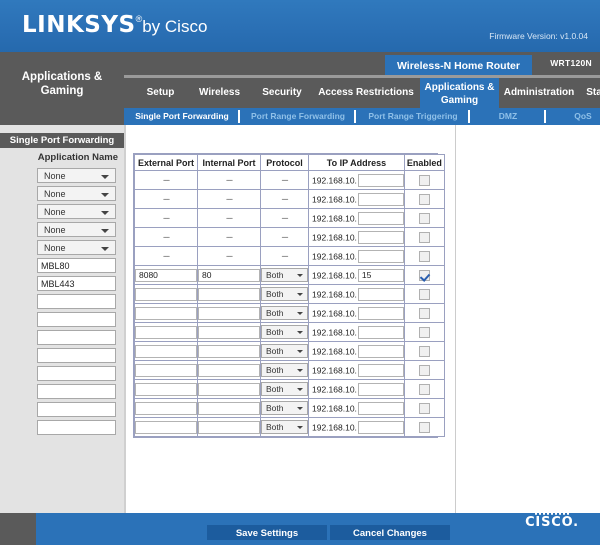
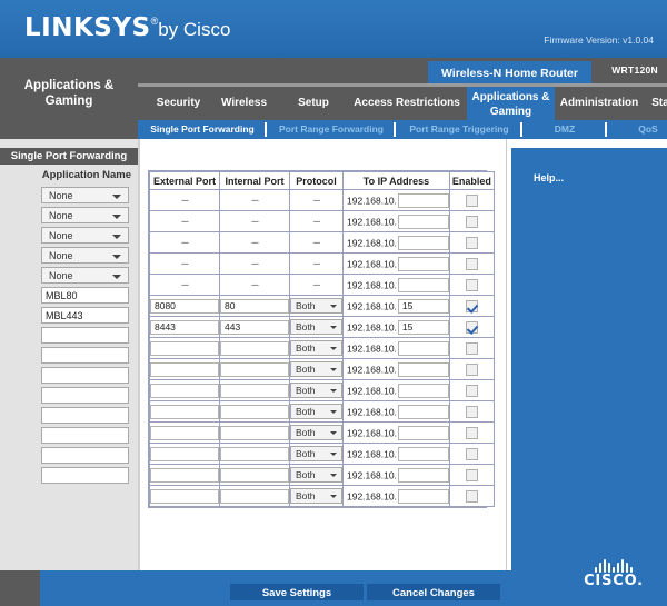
  LINKSYS®by Cisco
  Firmware Version: v1.0.04
  Wireless-N Home Router
  WRT120N
  Applications & Gaming
- Setup
+ Security
  Wireless
- Security
+ Setup
  Access Restrictions
  Applications &
  Gaming
  Administration
  Single Port Forwarding
  Port Range Forwarding
  Port Range Triggering
  DMZ
  QoS
  Single Port Forwarding
  Application Name
  None
  None
  None
  None
  None
  MBL80
  MBL443
  External Port	Internal Port	Protocol	To IP Address	Enabled
  ---	---	---	192.168.10.
  ---	---	---	192.168.10.
  ---	---	---	192.168.10.
  ---	---	---	192.168.10.
  ---	---	---	192.168.10.
  8080	80	Both	192.168.10. 15
+ 8443	443	Both	192.168.10. 15
  		Both	192.168.10.
  		Both	192.168.10.
  		Both	192.168.10.
  		Both	192.168.10.
  		Both	192.168.10.
  		Both	192.168.10.
  		Both	192.168.10.
  		Both	192.168.10.
+ Help...
  Save Settings
  Cancel Changes
  CISCO.
